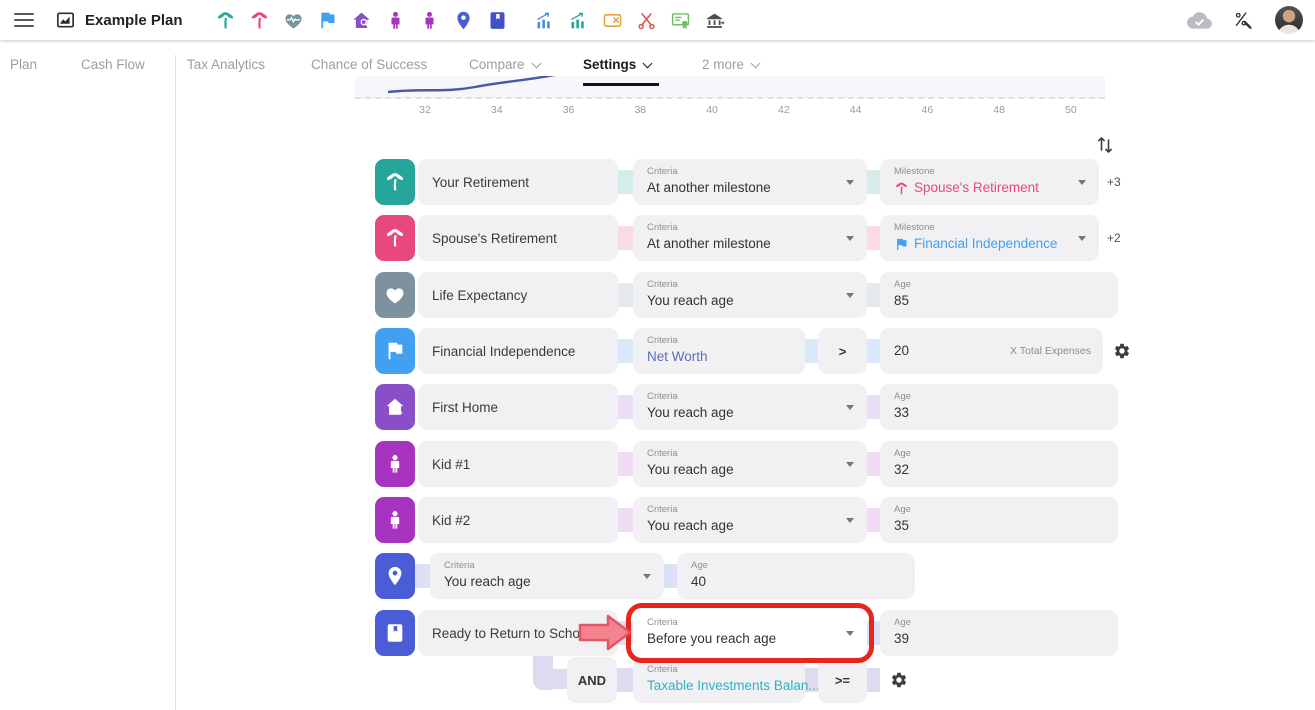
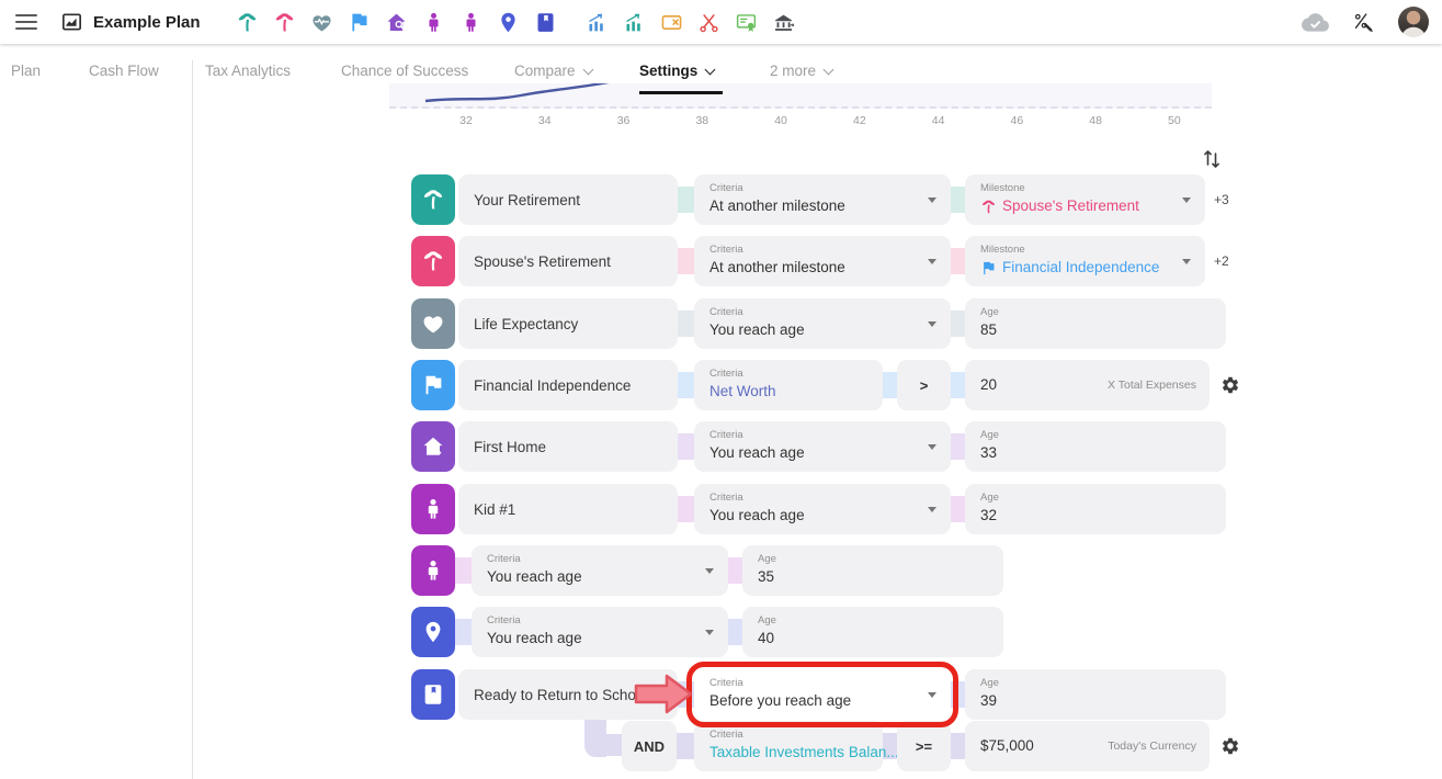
  Example Plan
  Plan
  Cash Flow
  Tax Analytics
  Chance of Success
  Compare
  Settings
  2 more
  32
  34
  36
  38
  40
  42
  44
  46
  48
  50
  Your Retirement
  Criteria
  At another milestone
  Milestone
  Spouse's Retirement
  +3
  Spouse's Retirement
  Criteria
  At another milestone
  Milestone
  Financial Independence
  +2
  Life Expectancy
  Criteria
  You reach age
  Age
  85
  Financial Independence
  Criteria
  Net Worth
  >
  20
  X Total Expenses
  First Home
  Criteria
  You reach age
  Age
  33
  Kid #1
  Criteria
  You reach age
  Age
  32
- Kid #2
  Criteria
  You reach age
  Age
  35
  Criteria
  You reach age
  Age
  40
  Ready to Return to Scho
  Criteria
  Before you reach age
  Age
  39
  AND
  Criteria
  Taxable Investments Balan..
  >=
+ $75,000
+ Today's Currency
